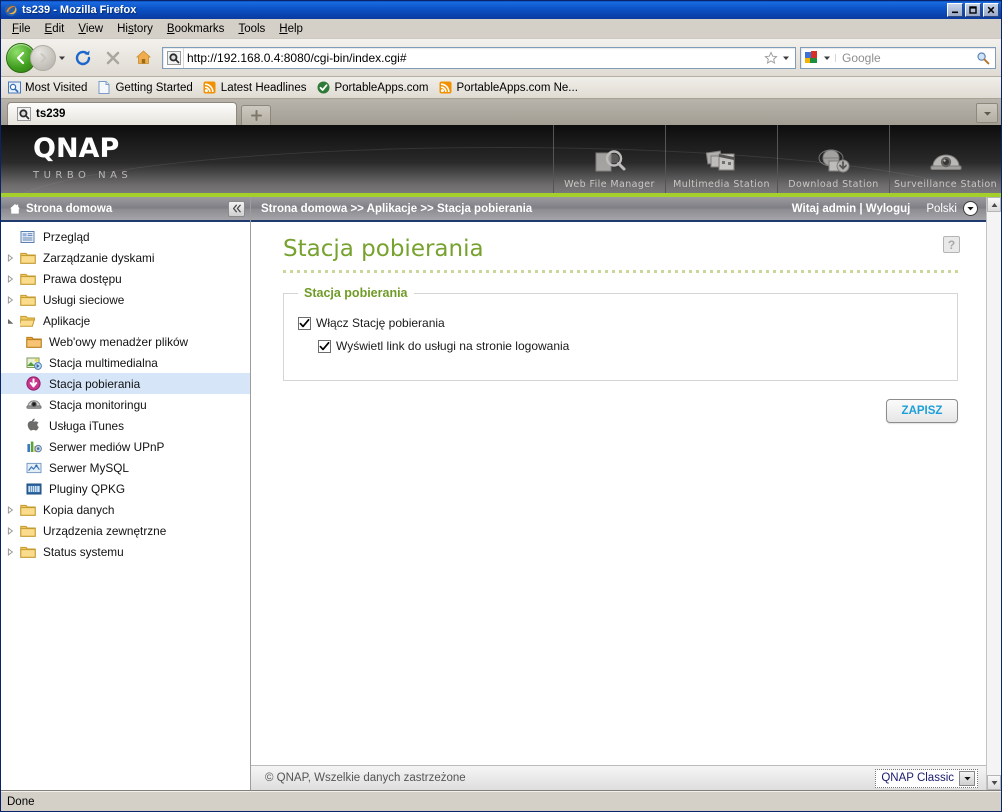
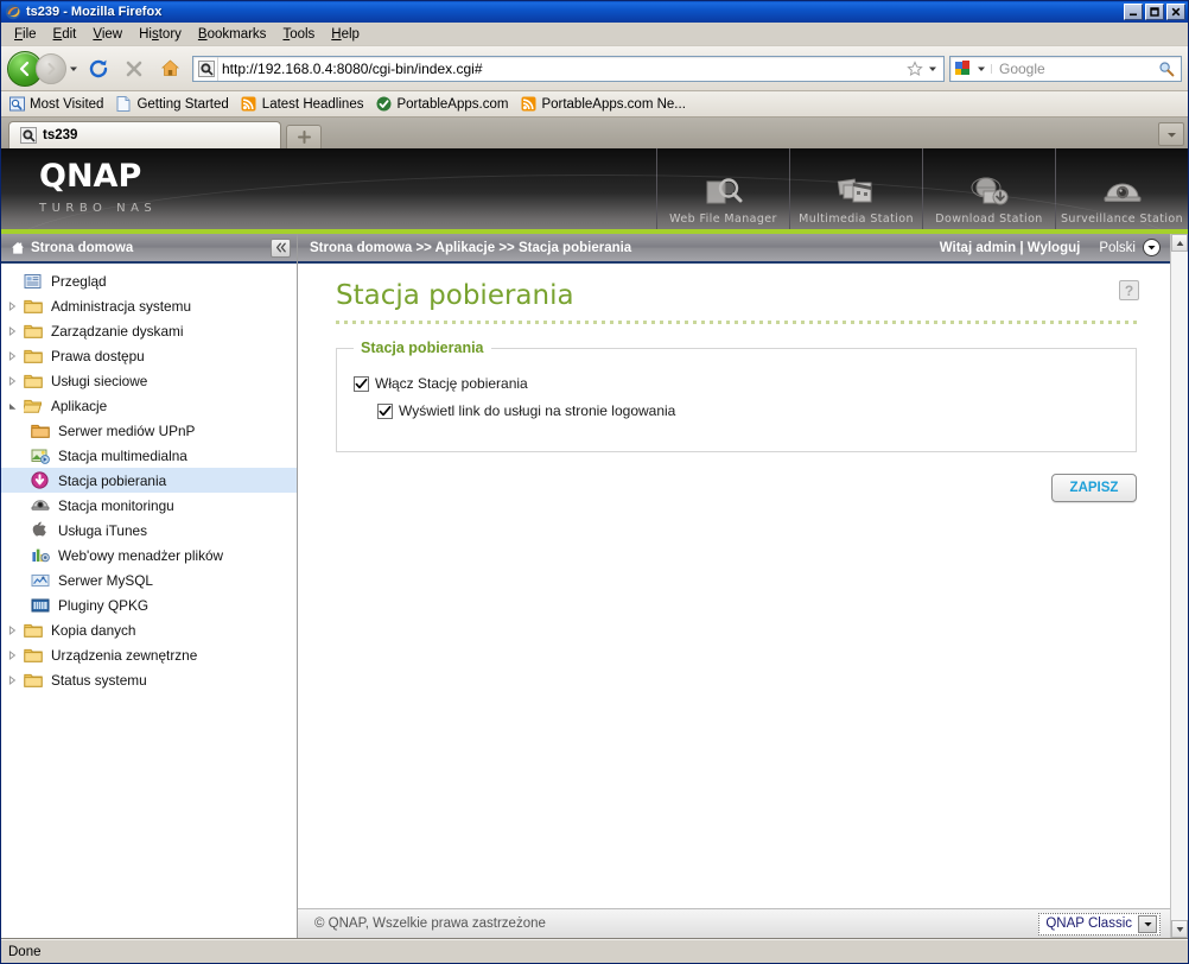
  ts239 - Mozilla Firefox
  File
  Edit
  View
  History
  Bookmarks
  Tools
  Help
  http://192.168.0.4:8080/cgi-bin/index.cgi#
  Google
  Most Visited
  Getting Started
  Latest Headlines
  PortableApps.com
  PortableApps.com Ne...
  ts239
  QNAP
  TURBO NAS
  Web File Manager
  Multimedia Station
  Download Station
  Surveillance Station
  Strona domowa
  Przegląd
+ Administracja systemu
  Zarządzanie dyskami
  Prawa dostępu
  Usługi sieciowe
  Aplikacje
- Web'owy menadżer plików
+ Serwer mediów UPnP
  Stacja multimedialna
  Stacja pobierania
  Stacja monitoringu
  Usługa iTunes
- Serwer mediów UPnP
+ Web'owy menadżer plików
  Serwer MySQL
  Pluginy QPKG
  Kopia danych
  Urządzenia zewnętrzne
  Status systemu
  Strona domowa >> Aplikacje >> Stacja pobierania
  Witaj admin | Wyloguj
  Polski
  Stacja pobierania
  ?
  Stacja pobierania
  Włącz Stację pobierania
  Wyświetl link do usługi na stronie logowania
  ZAPISZ
- © QNAP, Wszelkie danych zastrzeżone
+ © QNAP, Wszelkie prawa zastrzeżone
  QNAP Classic
  Done
